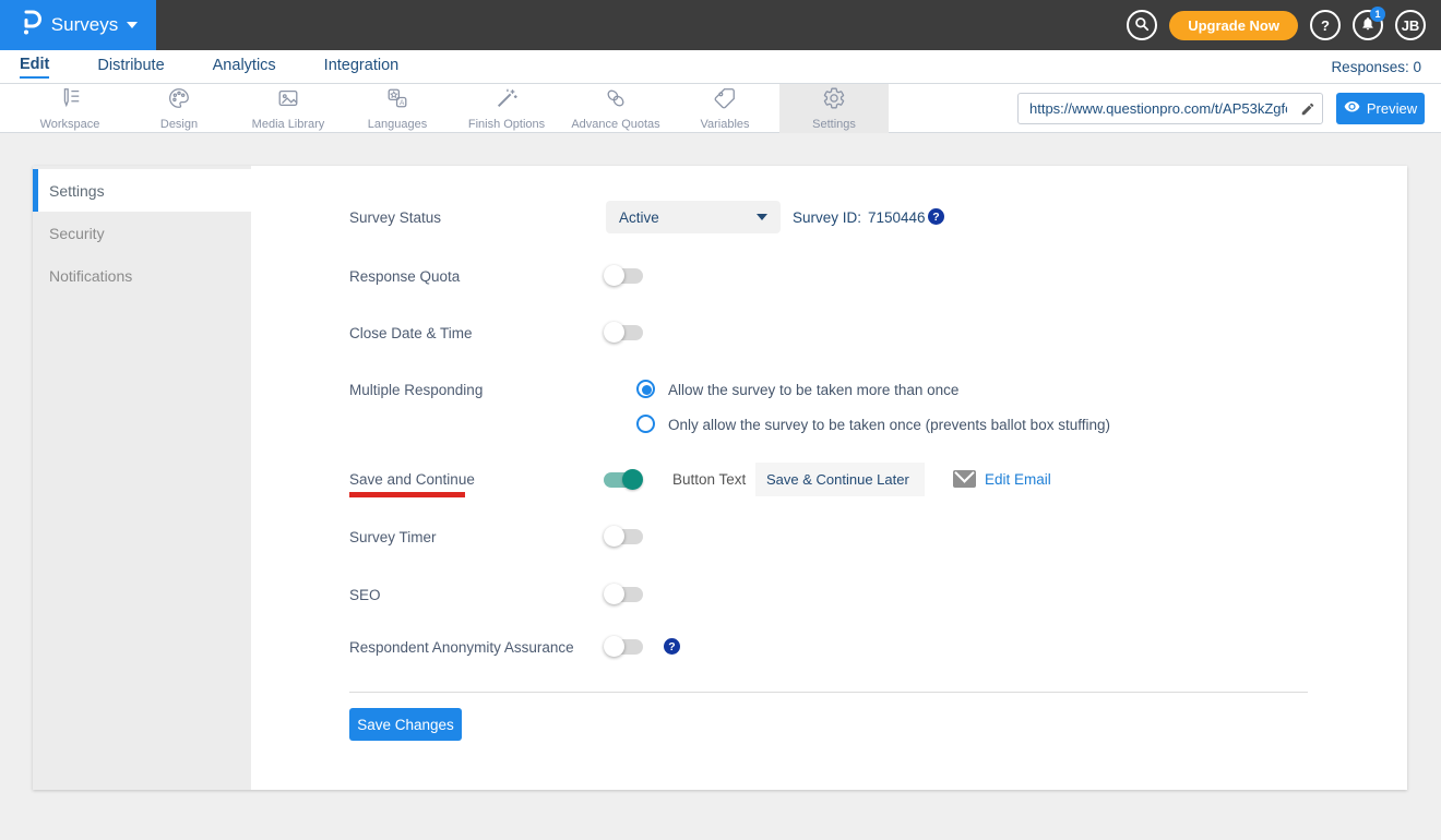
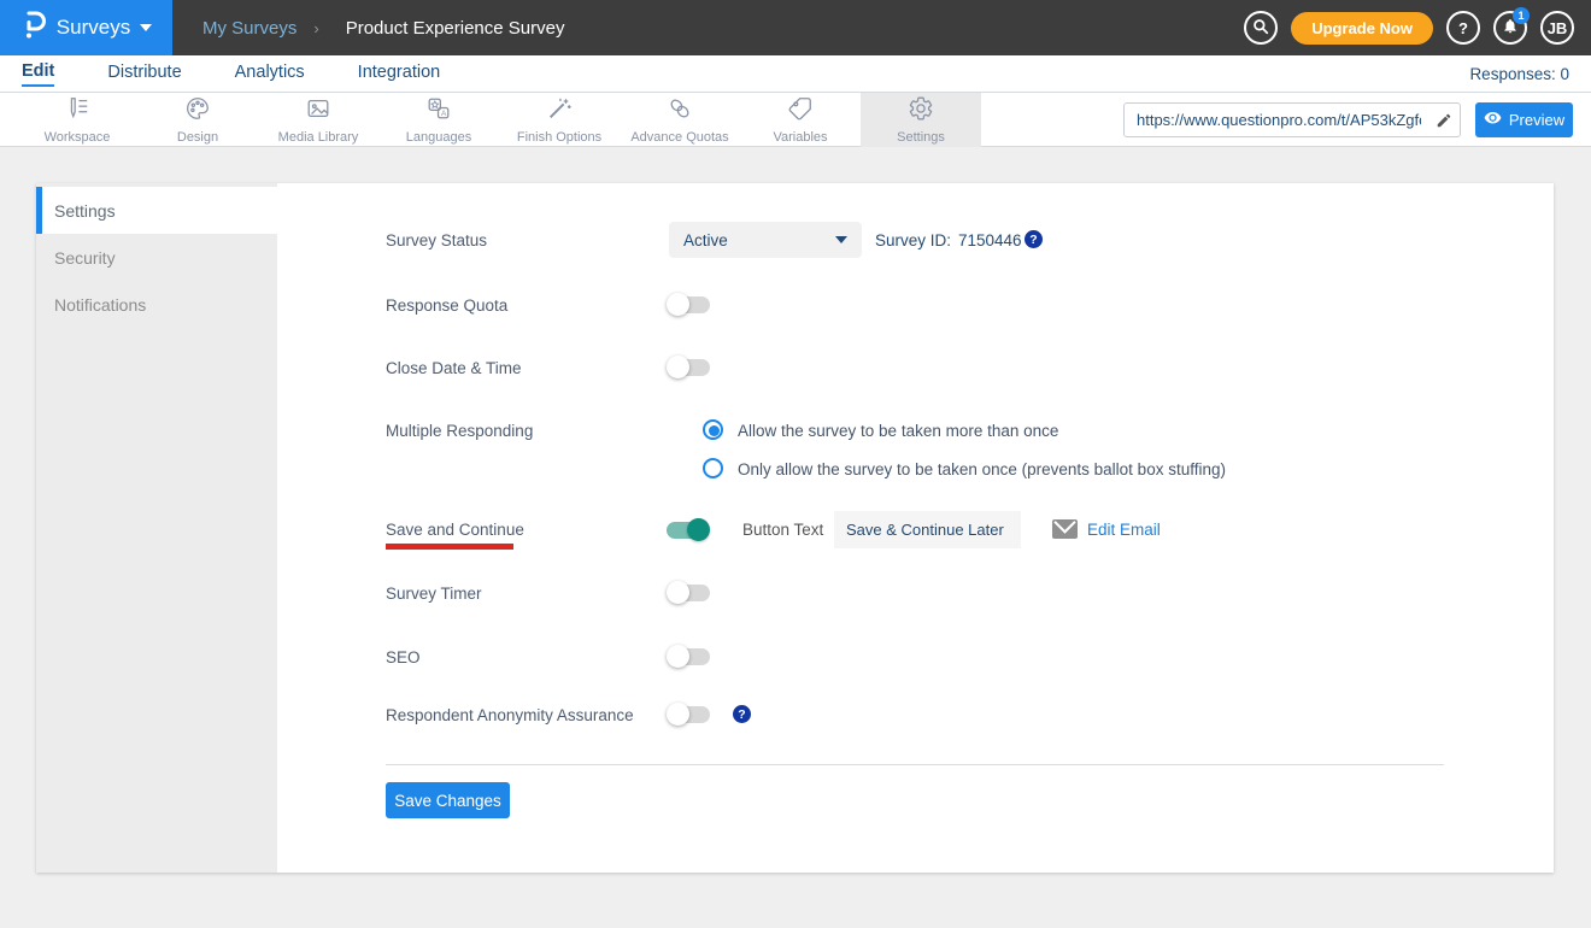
  Surveys
+ My Surveys
+ ›
+ Product Experience Survey
  Upgrade Now
  ?
  1
  JB
  Edit
  Distribute
  Analytics
  Integration
  Responses: 0
  Workspace
  Design
  Media Library
  Languages
  Finish Options
  Advance Quotas
  Variables
  Settings
  https://www.questionpro.com/t/AP53kZgf
  Preview
  Settings
  Security
  Notifications
  Survey Status
  Active
  Survey ID:
  7150446
  ?
  Response Quota
  Close Date & Time
  Multiple Responding
  Allow the survey to be taken more than once
  Only allow the survey to be taken once (prevents ballot box stuffing)
  Save and Continue
  Button Text
  Save & Continue Later
  Edit Email
  Survey Timer
  SEO
  Respondent Anonymity Assurance
  ?
  Save Changes
